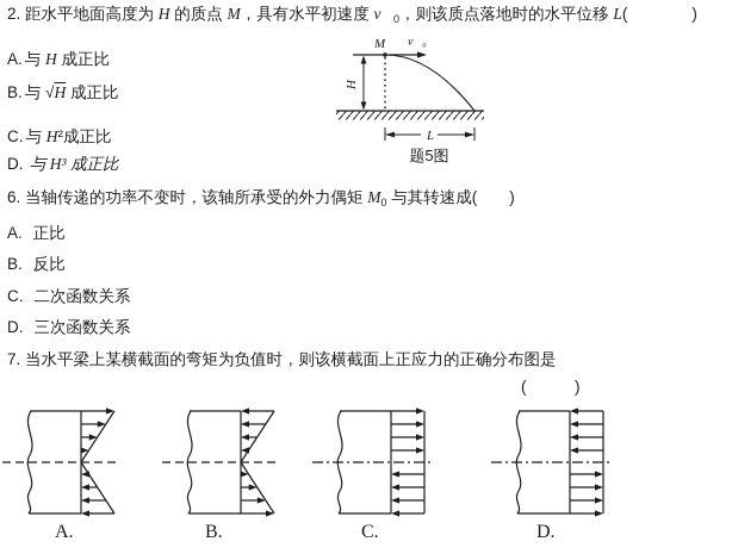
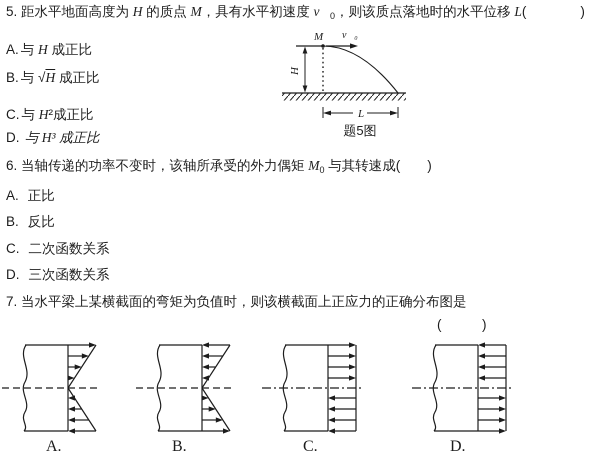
- 2. 距水平地面高度为 H 的质点 M，具有水平初速度 v⃗0，则该质点落地时的水平位移 L( )
+ 5. 距水平地面高度为 H 的质点 M，具有水平初速度 v⃗0，则该质点落地时的水平位移 L( )
  A. 与 H 成正比
  B. 与 √H 成正比
  C. 与 H²成正比
  D. 与 H³ 成正比
  M
  v⃗₀
  L
  题5图
  6. 当轴传递的功率不变时，该轴所承受的外力偶矩 M0 与其转速成( )
  A. 正比
  B. 反比
  C. 二次函数关系
  D. 三次函数关系
  7. 当水平梁上某横截面的弯矩为负值时，则该横截面上正应力的正确分布图是
  ( )
  A.
  B.
  C.
  D.
